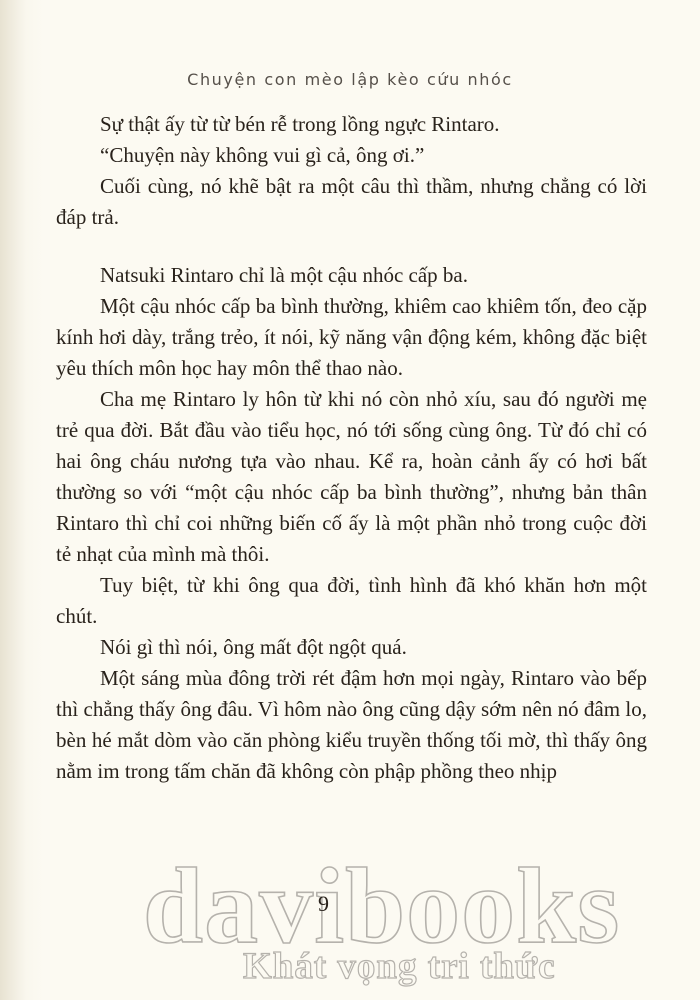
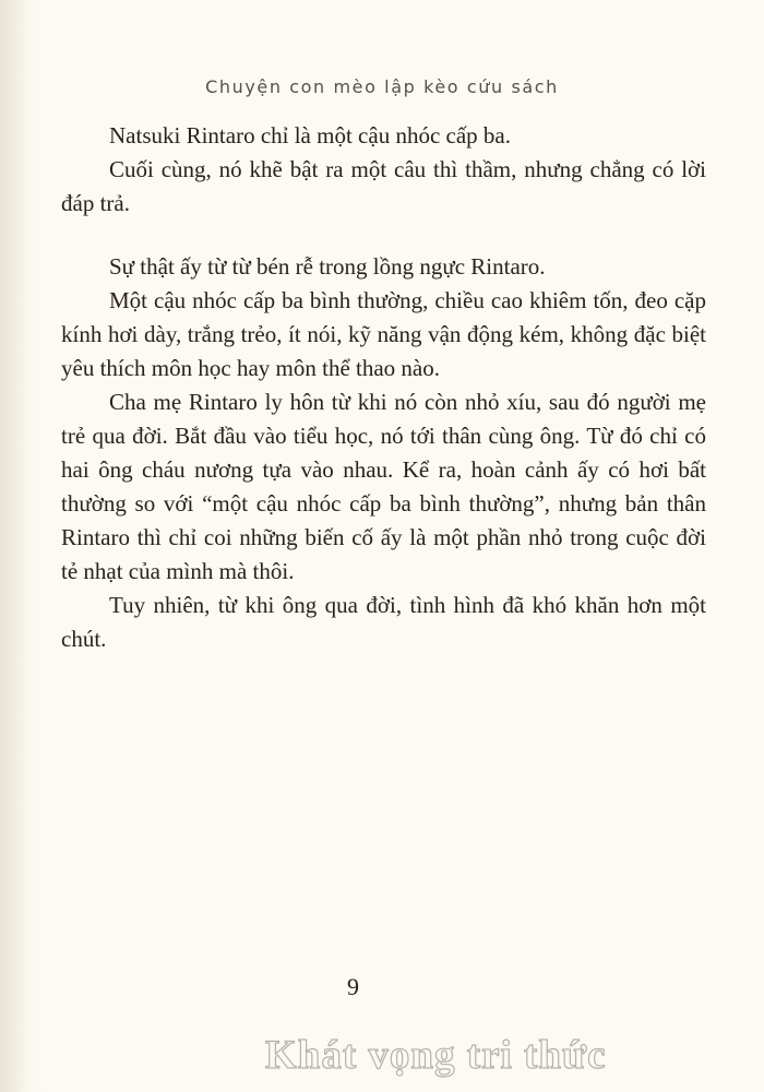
- Chuyện con mèo lập kèo cứu nhóc
+ Chuyện con mèo lập kèo cứu sách
- Sự thật ấy từ từ bén rễ trong lồng ngực Rintaro.
+ Natsuki Rintaro chỉ là một cậu nhóc cấp ba.
- “Chuyện này không vui gì cả, ông ơi.”
  Cuối cùng, nó khẽ bật ra một câu thì thầm, nhưng chẳng có lời đáp trả.
- Natsuki Rintaro chỉ là một cậu nhóc cấp ba.
+ Sự thật ấy từ từ bén rễ trong lồng ngực Rintaro.
- Một cậu nhóc cấp ba bình thường, khiêm cao khiêm tốn, đeo cặp kính hơi dày, trắng trẻo, ít nói, kỹ năng vận động kém, không đặc biệt yêu thích môn học hay môn thể thao nào.
+ Một cậu nhóc cấp ba bình thường, chiều cao khiêm tốn, đeo cặp kính hơi dày, trắng trẻo, ít nói, kỹ năng vận động kém, không đặc biệt yêu thích môn học hay môn thể thao nào.
- Cha mẹ Rintaro ly hôn từ khi nó còn nhỏ xíu, sau đó người mẹ trẻ qua đời. Bắt đầu vào tiểu học, nó tới sống cùng ông. Từ đó chỉ có hai ông cháu nương tựa vào nhau. Kể ra, hoàn cảnh ấy có hơi bất thường so với “một cậu nhóc cấp ba bình thường”, nhưng bản thân Rintaro thì chỉ coi những biến cố ấy là một phần nhỏ trong cuộc đời tẻ nhạt của mình mà thôi.
+ Cha mẹ Rintaro ly hôn từ khi nó còn nhỏ xíu, sau đó người mẹ trẻ qua đời. Bắt đầu vào tiểu học, nó tới thân cùng ông. Từ đó chỉ có hai ông cháu nương tựa vào nhau. Kể ra, hoàn cảnh ấy có hơi bất thường so với “một cậu nhóc cấp ba bình thường”, nhưng bản thân Rintaro thì chỉ coi những biến cố ấy là một phần nhỏ trong cuộc đời tẻ nhạt của mình mà thôi.
- Tuy biệt, từ khi ông qua đời, tình hình đã khó khăn hơn một chút.
+ Tuy nhiên, từ khi ông qua đời, tình hình đã khó khăn hơn một chút.
- Nói gì thì nói, ông mất đột ngột quá.
- Một sáng mùa đông trời rét đậm hơn mọi ngày, Rintaro vào bếp thì chẳng thấy ông đâu. Vì hôm nào ông cũng dậy sớm nên nó đâm lo, bèn hé mắt dòm vào căn phòng kiểu truyền thống tối mờ, thì thấy ông nằm im trong tấm chăn đã không còn phập phồng theo nhịp
- davibooks
  Khát vọng tri thức
  9
